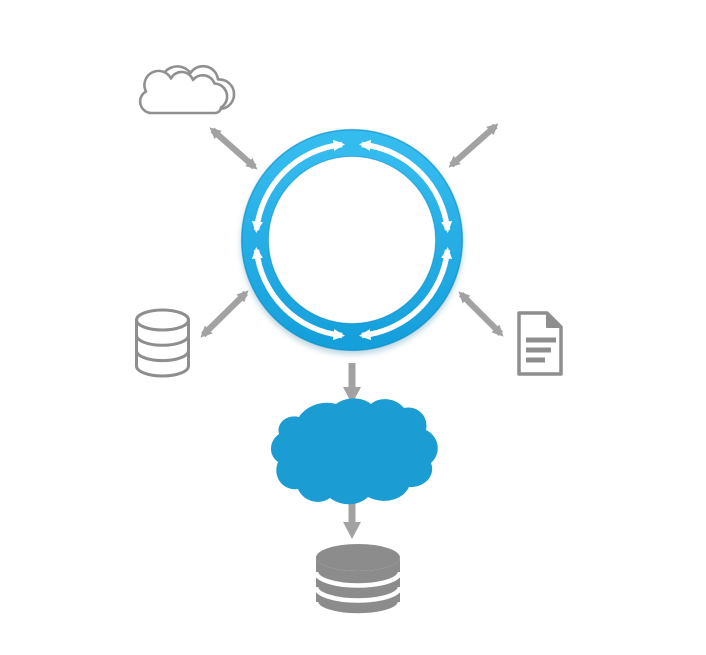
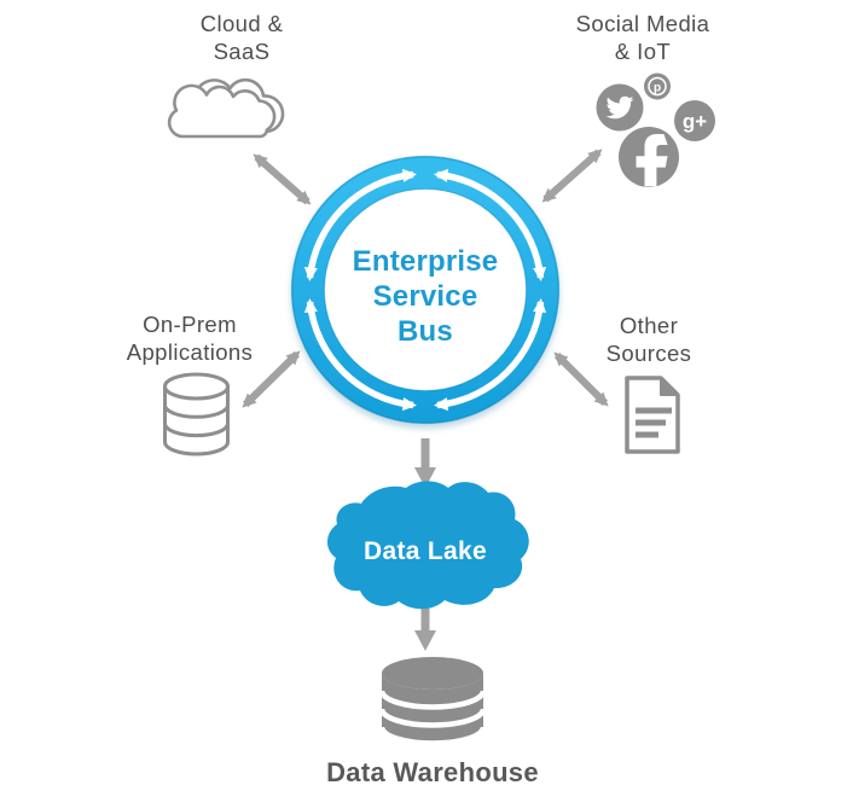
+ p
+ g+
+ Cloud &
+ SaaS
+ Social Media
+ & IoT
+ On-Prem
+ Applications
+ Other
+ Sources
+ Enterprise
+ Service
+ Bus
+ Data Lake
+ Data Warehouse
